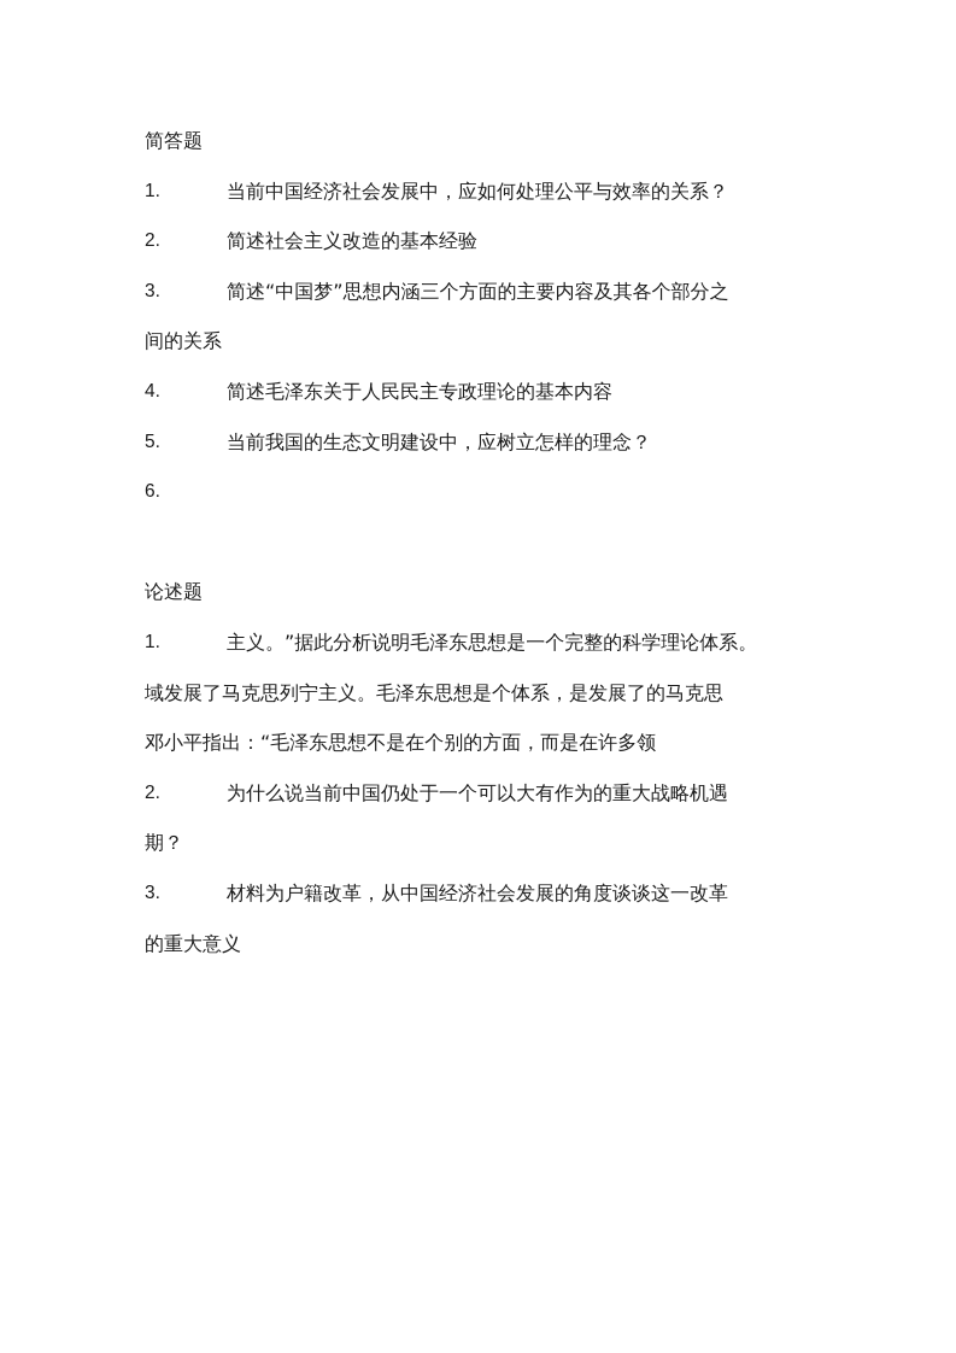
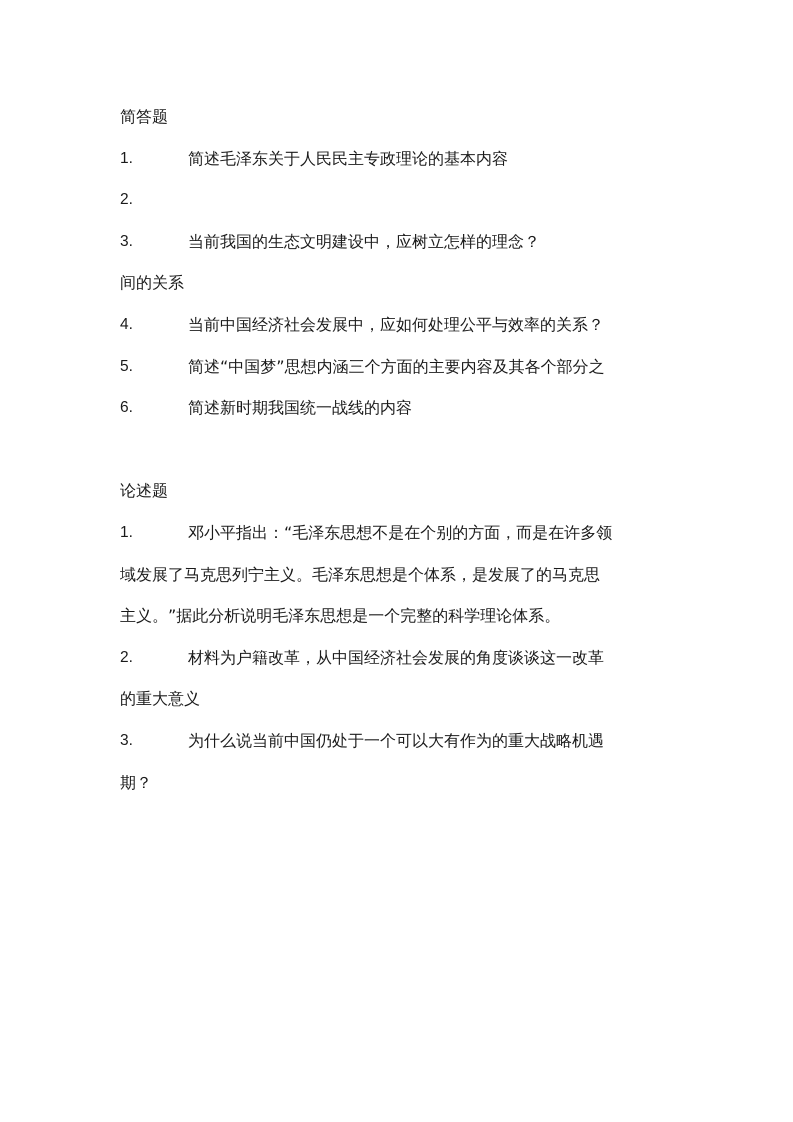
  简答题
  1.
- 当前中国经济社会发展中，应如何处理公平与效率的关系？
+ 简述毛泽东关于人民民主专政理论的基本内容
  2.
- 简述社会主义改造的基本经验
  3.
- 简述“中国梦”思想内涵三个方面的主要内容及其各个部分之
+ 当前我国的生态文明建设中，应树立怎样的理念？
  间的关系
  4.
- 简述毛泽东关于人民民主专政理论的基本内容
+ 当前中国经济社会发展中，应如何处理公平与效率的关系？
  5.
- 当前我国的生态文明建设中，应树立怎样的理念？
+ 简述“中国梦”思想内涵三个方面的主要内容及其各个部分之
  6.
+ 简述新时期我国统一战线的内容
  论述题
  1.
- 主义。”据此分析说明毛泽东思想是一个完整的科学理论体系。
+ 邓小平指出：“毛泽东思想不是在个别的方面，而是在许多领
  域发展了马克思列宁主义。毛泽东思想是个体系，是发展了的马克思
- 邓小平指出：“毛泽东思想不是在个别的方面，而是在许多领
+ 主义。”据此分析说明毛泽东思想是一个完整的科学理论体系。
  2.
- 为什么说当前中国仍处于一个可以大有作为的重大战略机遇
+ 材料为户籍改革，从中国经济社会发展的角度谈谈这一改革
- 期？
+ 的重大意义
  3.
- 材料为户籍改革，从中国经济社会发展的角度谈谈这一改革
+ 为什么说当前中国仍处于一个可以大有作为的重大战略机遇
- 的重大意义
+ 期？
